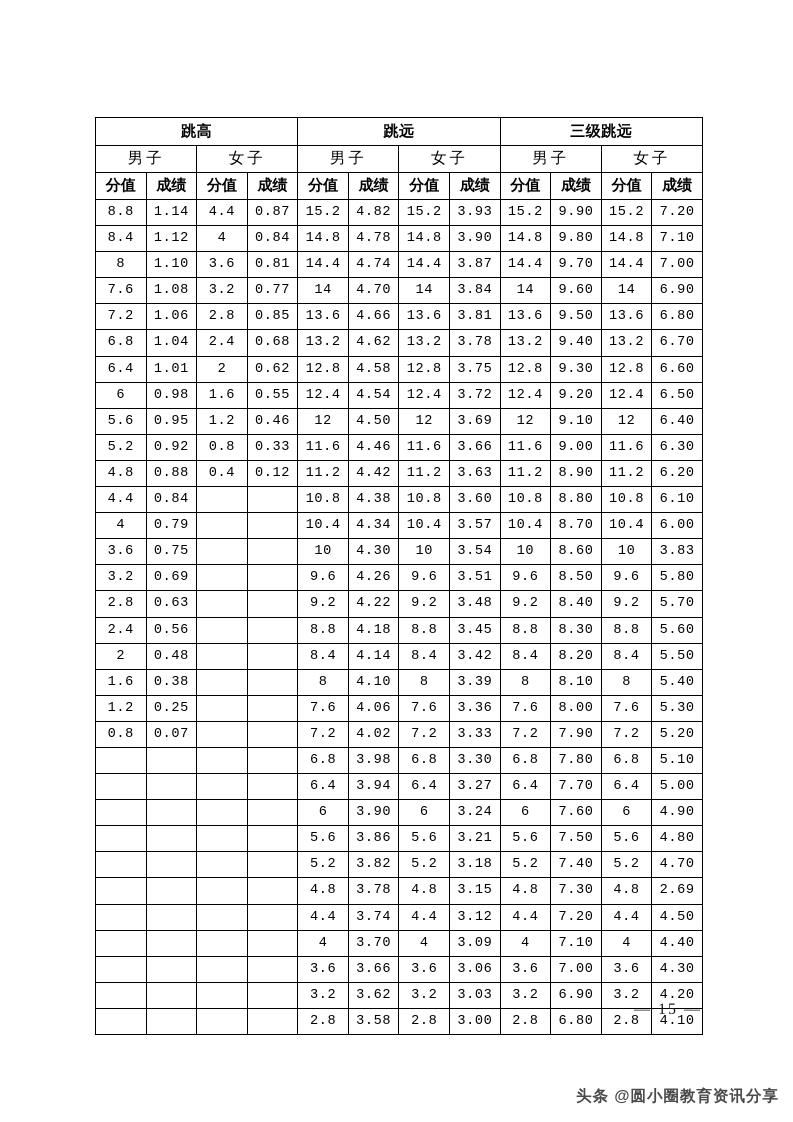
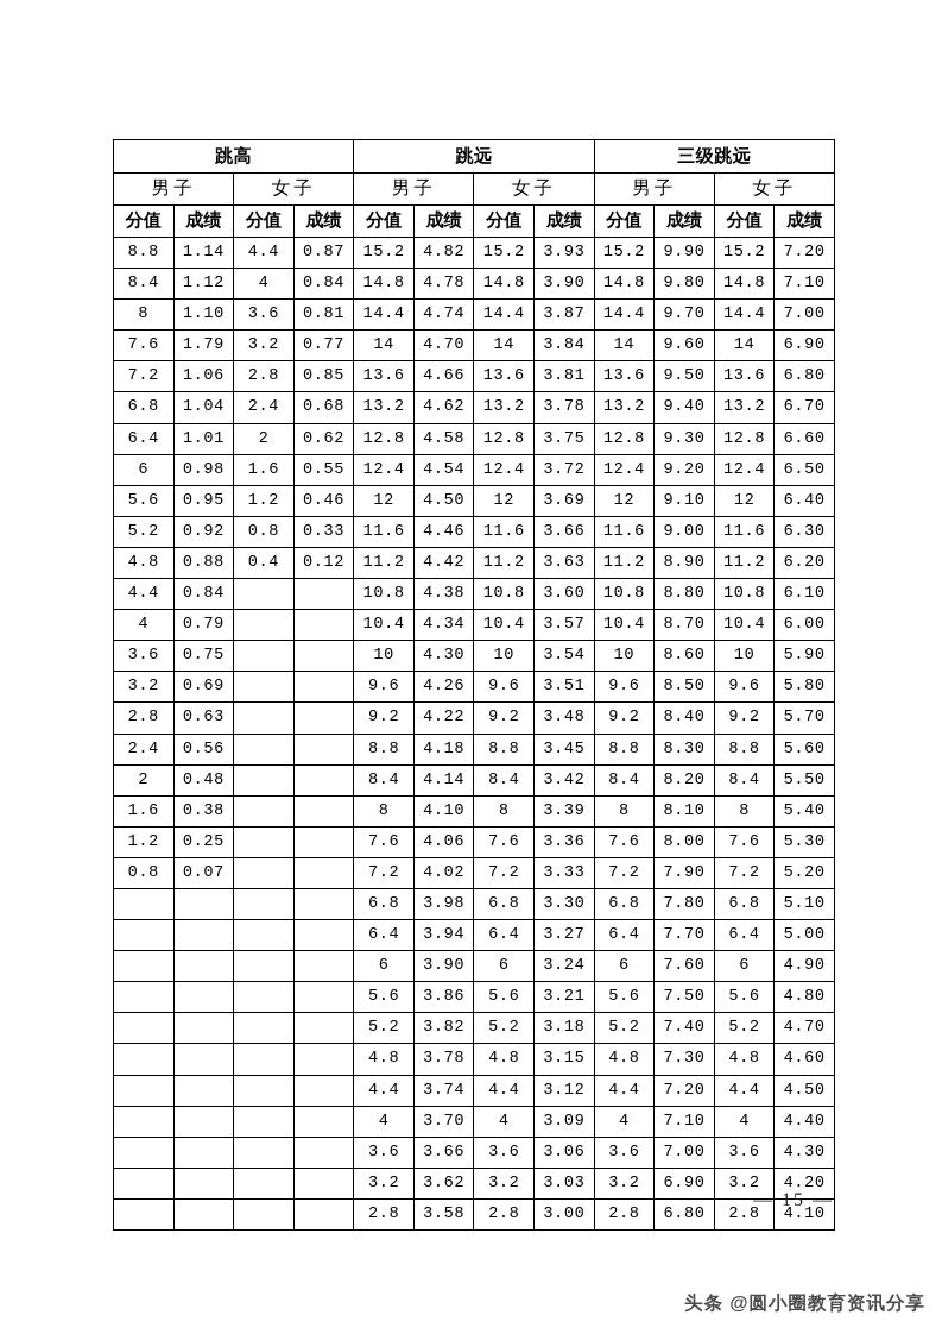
  跳高	跳远	三级跳远
  男子	女子	男子	女子	男子	女子
  分值	成绩	分值	成绩	分值	成绩	分值	成绩	分值	成绩	分值	成绩
  8.8	1.14	4.4	0.87	15.2	4.82	15.2	3.93	15.2	9.90	15.2	7.20
  8.4	1.12	4	0.84	14.8	4.78	14.8	3.90	14.8	9.80	14.8	7.10
  8	1.10	3.6	0.81	14.4	4.74	14.4	3.87	14.4	9.70	14.4	7.00
- 7.6	1.08	3.2	0.77	14	4.70	14	3.84	14	9.60	14	6.90
+ 7.6	1.79	3.2	0.77	14	4.70	14	3.84	14	9.60	14	6.90
  7.2	1.06	2.8	0.85	13.6	4.66	13.6	3.81	13.6	9.50	13.6	6.80
  6.8	1.04	2.4	0.68	13.2	4.62	13.2	3.78	13.2	9.40	13.2	6.70
  6.4	1.01	2	0.62	12.8	4.58	12.8	3.75	12.8	9.30	12.8	6.60
  6	0.98	1.6	0.55	12.4	4.54	12.4	3.72	12.4	9.20	12.4	6.50
  5.6	0.95	1.2	0.46	12	4.50	12	3.69	12	9.10	12	6.40
  5.2	0.92	0.8	0.33	11.6	4.46	11.6	3.66	11.6	9.00	11.6	6.30
  4.8	0.88	0.4	0.12	11.2	4.42	11.2	3.63	11.2	8.90	11.2	6.20
  4.4	0.84			10.8	4.38	10.8	3.60	10.8	8.80	10.8	6.10
  4	0.79			10.4	4.34	10.4	3.57	10.4	8.70	10.4	6.00
- 3.6	0.75			10	4.30	10	3.54	10	8.60	10	3.83
+ 3.6	0.75			10	4.30	10	3.54	10	8.60	10	5.90
  3.2	0.69			9.6	4.26	9.6	3.51	9.6	8.50	9.6	5.80
  2.8	0.63			9.2	4.22	9.2	3.48	9.2	8.40	9.2	5.70
  2.4	0.56			8.8	4.18	8.8	3.45	8.8	8.30	8.8	5.60
  2	0.48			8.4	4.14	8.4	3.42	8.4	8.20	8.4	5.50
  1.6	0.38			8	4.10	8	3.39	8	8.10	8	5.40
  1.2	0.25			7.6	4.06	7.6	3.36	7.6	8.00	7.6	5.30
  0.8	0.07			7.2	4.02	7.2	3.33	7.2	7.90	7.2	5.20
  				6.8	3.98	6.8	3.30	6.8	7.80	6.8	5.10
  				6.4	3.94	6.4	3.27	6.4	7.70	6.4	5.00
  				6	3.90	6	3.24	6	7.60	6	4.90
  				5.6	3.86	5.6	3.21	5.6	7.50	5.6	4.80
  				5.2	3.82	5.2	3.18	5.2	7.40	5.2	4.70
- 				4.8	3.78	4.8	3.15	4.8	7.30	4.8	2.69
+ 				4.8	3.78	4.8	3.15	4.8	7.30	4.8	4.60
  				4.4	3.74	4.4	3.12	4.4	7.20	4.4	4.50
  				4	3.70	4	3.09	4	7.10	4	4.40
  				3.6	3.66	3.6	3.06	3.6	7.00	3.6	4.30
  				3.2	3.62	3.2	3.03	3.2	6.90	3.2	4.20
  				2.8	3.58	2.8	3.00	2.8	6.80	2.8	4.10
  — 15 —
  头条 @圆小圈教育资讯分享
